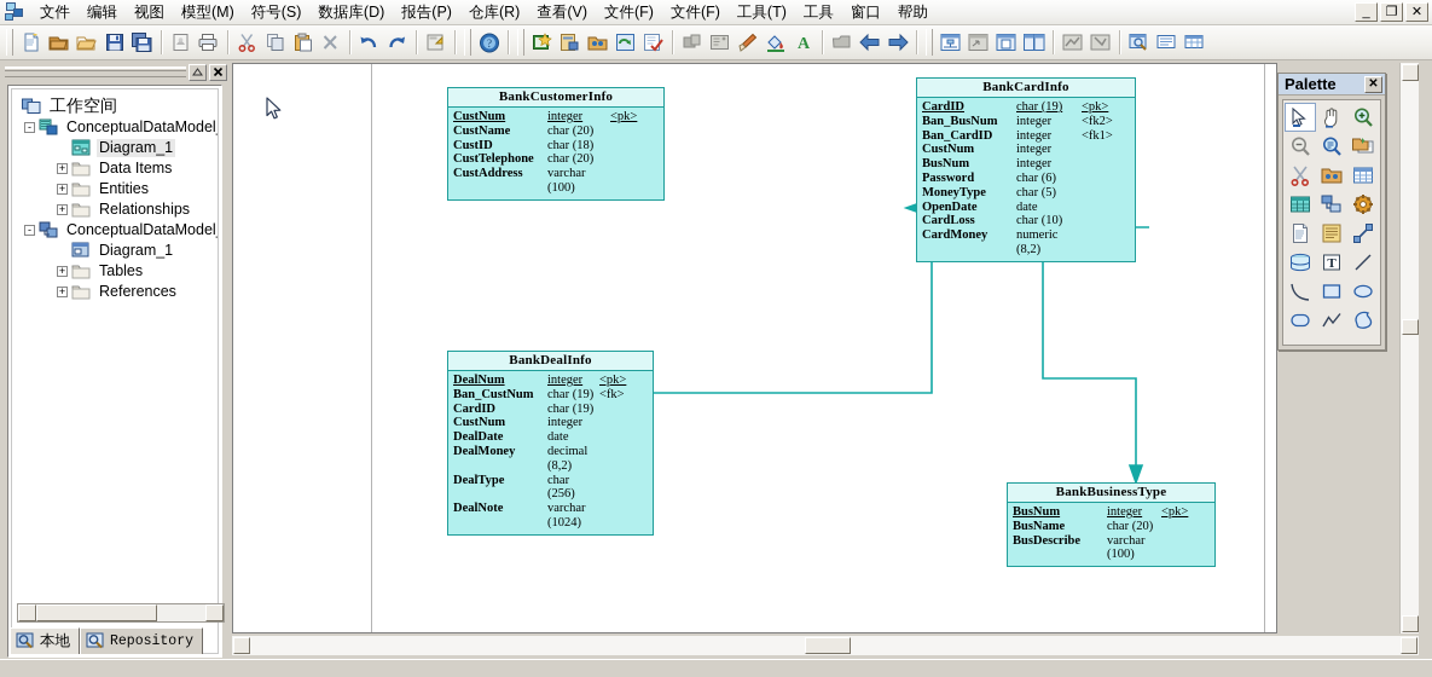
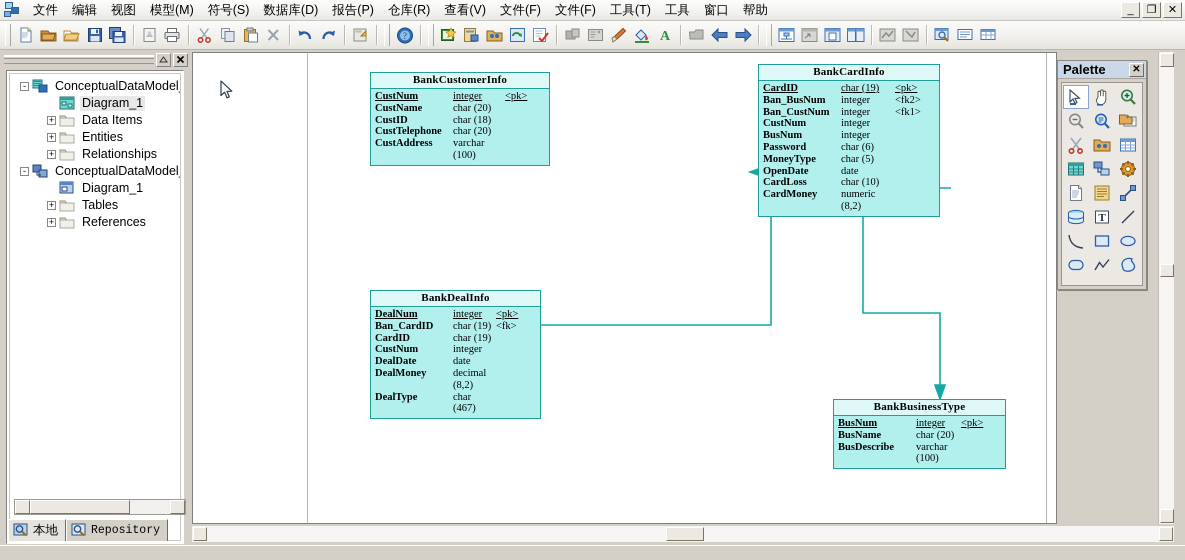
  文件
  编辑
  视图
  模型(M)
  符号(S)
  数据库(D)
  报告(P)
  仓库(R)
  查看(V)
  文件(F)
  文件(F)
  工具(T)
  工具
  窗口
  帮助
  _
  ❐
  ✕
  ?
  A
- 工作空间
  -
  ConceptualDataModel
  Diagram_1
  +
  Data Items
  +
  Entities
  +
  Relationships
  -
  ConceptualDataModel
  Diagram_1
  +
  Tables
  +
  References
  本地
  Repository
  BankCustomerInfo
  CustNum
  integer
  <pk>
  CustName
  char (20)
  CustID
  char (18)
  CustTelephone
  char (20)
  CustAddress
  varchar (100)
  BankCardInfo
  CardID
  char (19)
  <pk>
  Ban_BusNum
  integer
  <fk2>
- Ban_CardID
+ Ban_CustNum
  integer
  <fk1>
  CustNum
  integer
  BusNum
  integer
  Password
  char (6)
  MoneyType
  char (5)
  OpenDate
  date
  CardLoss
  char (10)
  CardMoney
  numeric (8,2)
  BankDealInfo
  DealNum
  integer
  <pk>
- Ban_CustNum
+ Ban_CardID
  char (19)
  <fk>
  CardID
  char (19)
  CustNum
  integer
  DealDate
  date
  DealMoney
  decimal (8,2)
  DealType
- char (256)
+ char (467)
- DealNote
- varchar (1024)
  BankBusinessType
  BusNum
  integer
  <pk>
  BusName
  char (20)
  BusDescribe
  varchar (100)
  Palette
  ✕
  T
